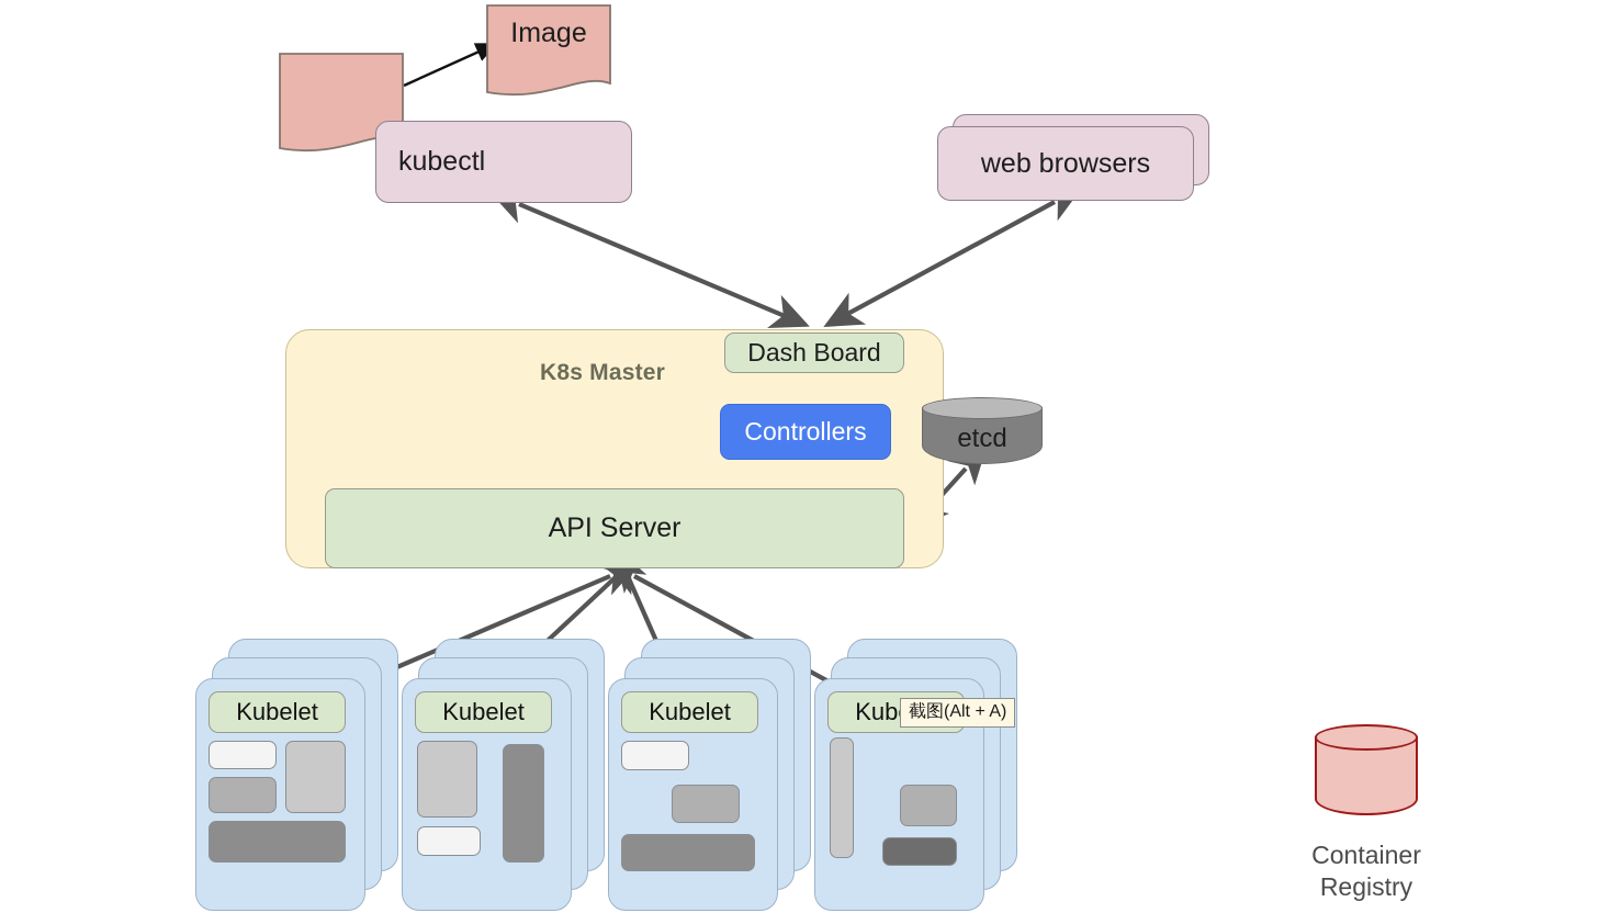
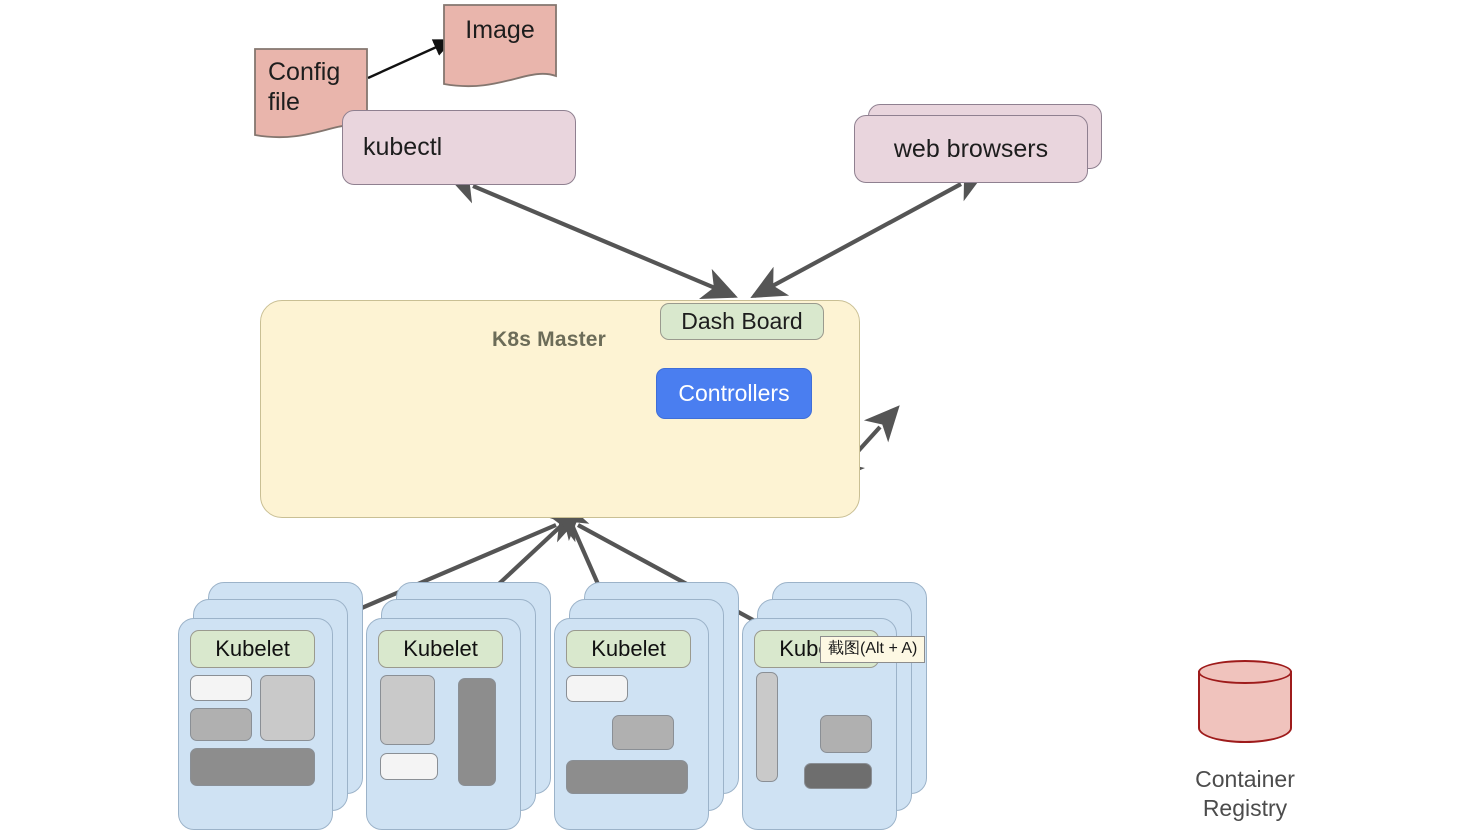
+ Config
+ file
  Image
  kubectl
  web browsers
  K8s Master
  Dash Board
  Controllers
- API Server
- etcd
  Kubelet
  Kubelet
  Kubelet
  截图(Alt + A)
  Container
  Registry
